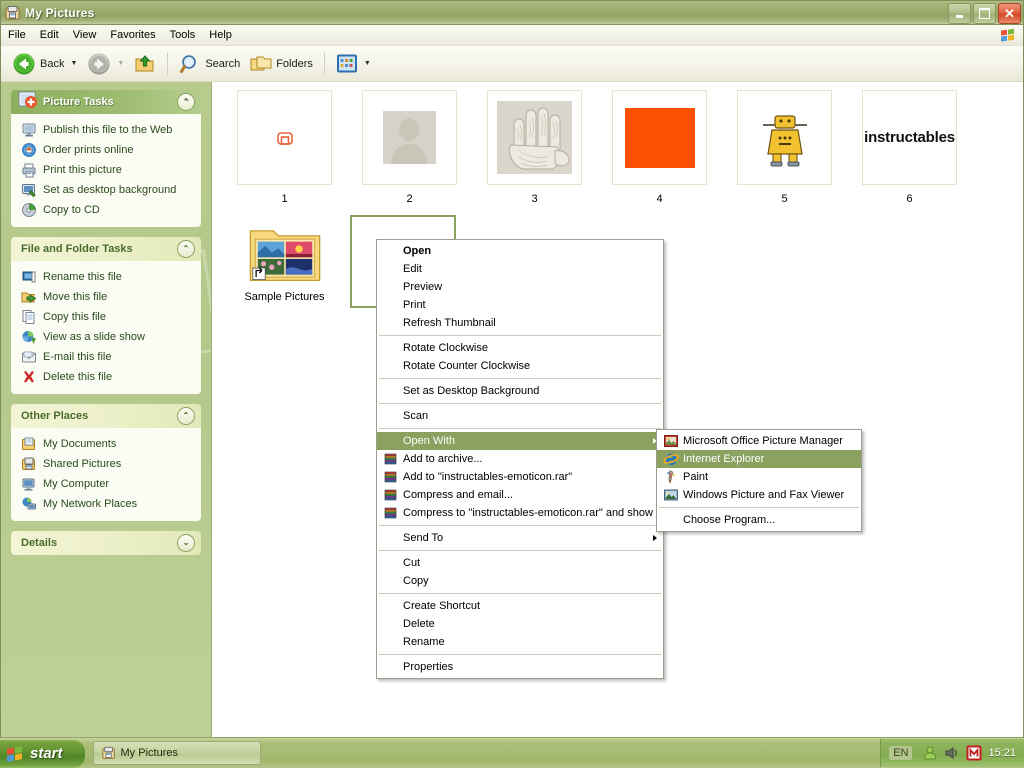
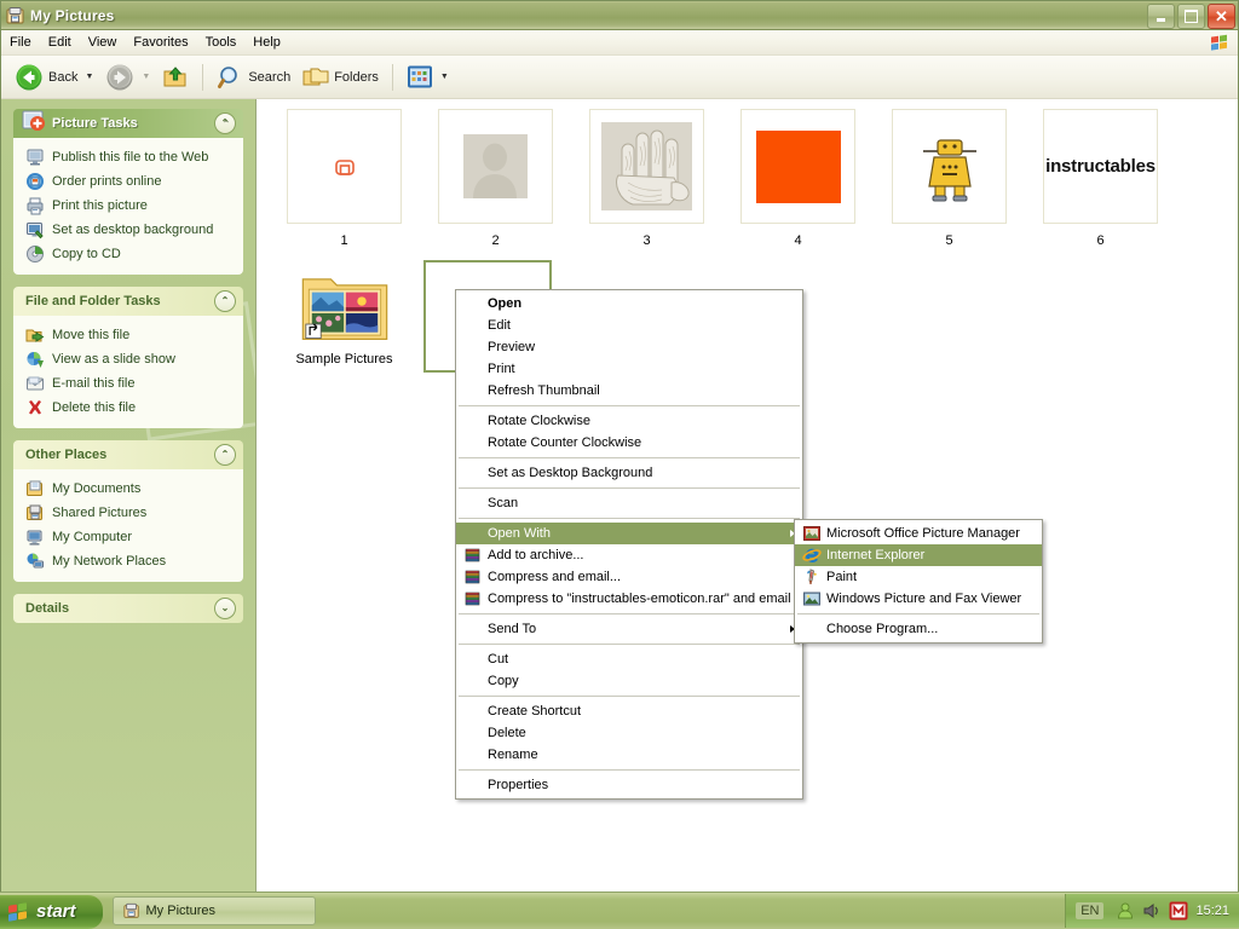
  My Pictures
  ✕
  File
  Edit
  View
  Favorites
  Tools
  Help
  Back
  Search
  Folders
  Picture Tasks
  ⌃
  Publish this file to the Web
  Order prints online
  Print this picture
  Set as desktop background
  Copy to CD
  File and Folder Tasks
  ⌃
- Rename this file
  Move this file
- Copy this file
  View as a slide show
  E-mail this file
  Delete this file
  Other Places
  ⌃
  My Documents
  Shared Pictures
  My Computer
  My Network Places
  Details
  ⌄
  1
  2
  3
  4
  5
  instructables
  6
  Sample Pictures
  Open
  Edit
  Preview
  Print
  Refresh Thumbnail
  Rotate Clockwise
  Rotate Counter Clockwise
  Set as Desktop Background
  Scan
  Open With
  Add to archive...
- Add to "instructables-emoticon.rar"
  Compress and email...
- Compress to "instructables-emoticon.rar" and show
+ Compress to "instructables-emoticon.rar" and email
  Send To
  Cut
  Copy
  Create Shortcut
  Delete
  Rename
  Properties
  Microsoft Office Picture Manager
  Internet Explorer
  Paint
  Windows Picture and Fax Viewer
  Choose Program...
  start
  My Pictures
  EN
  15:21
